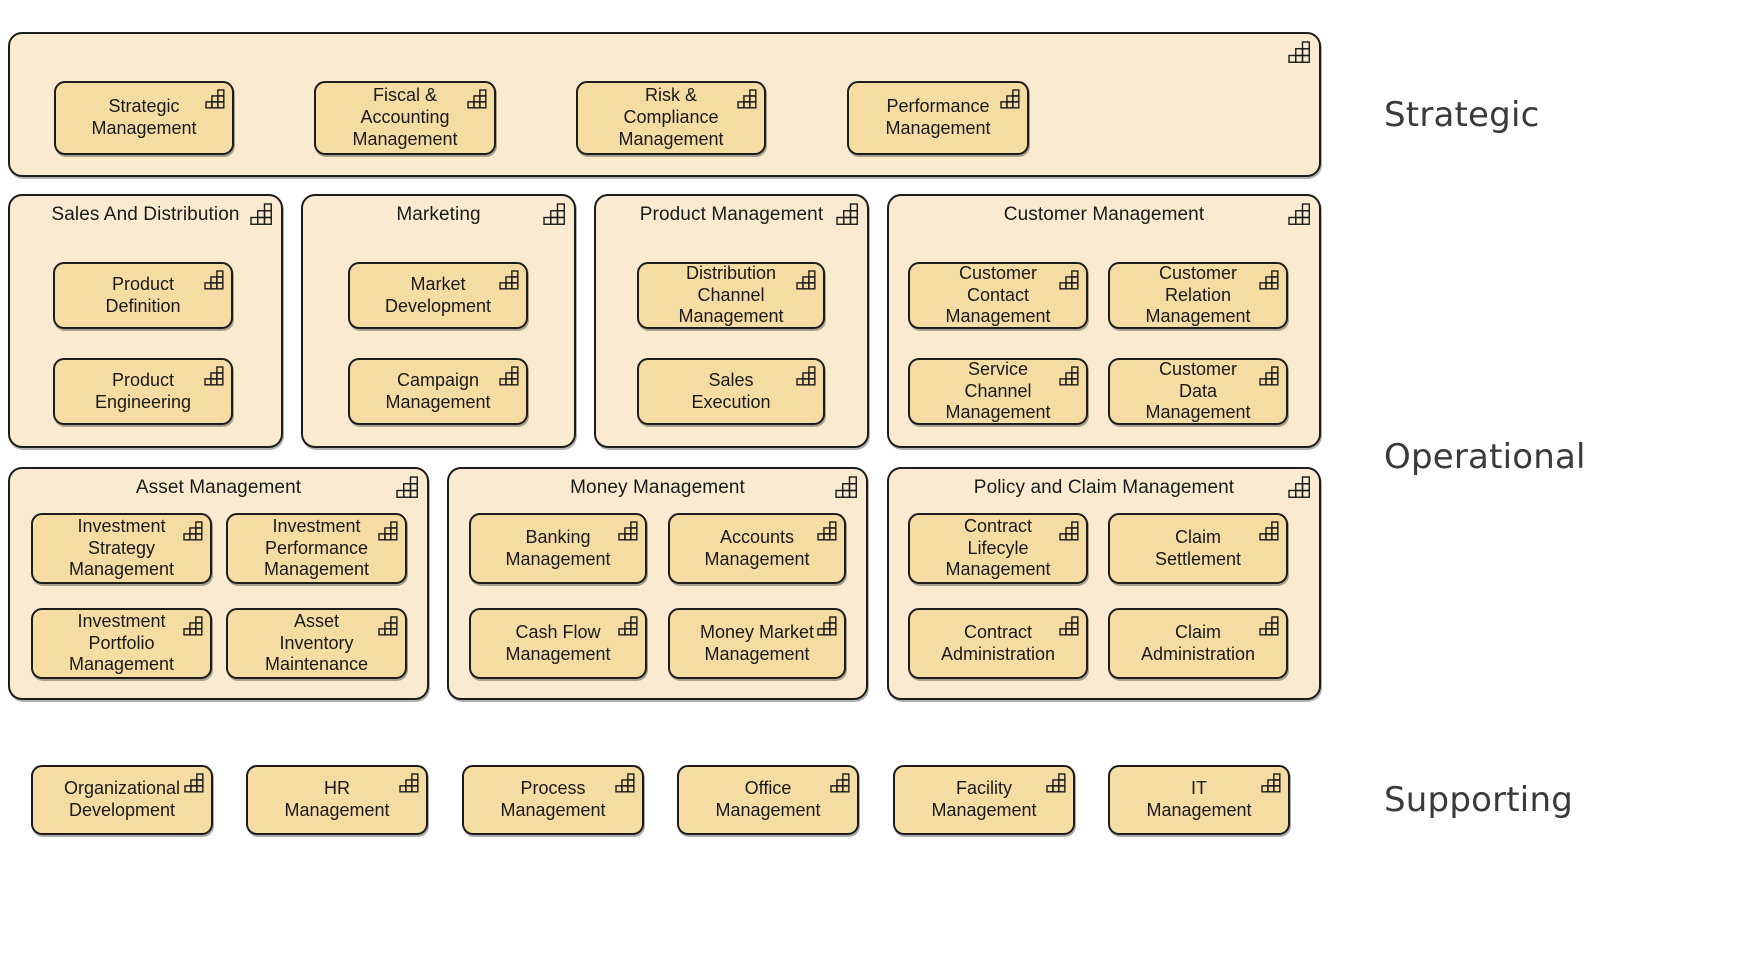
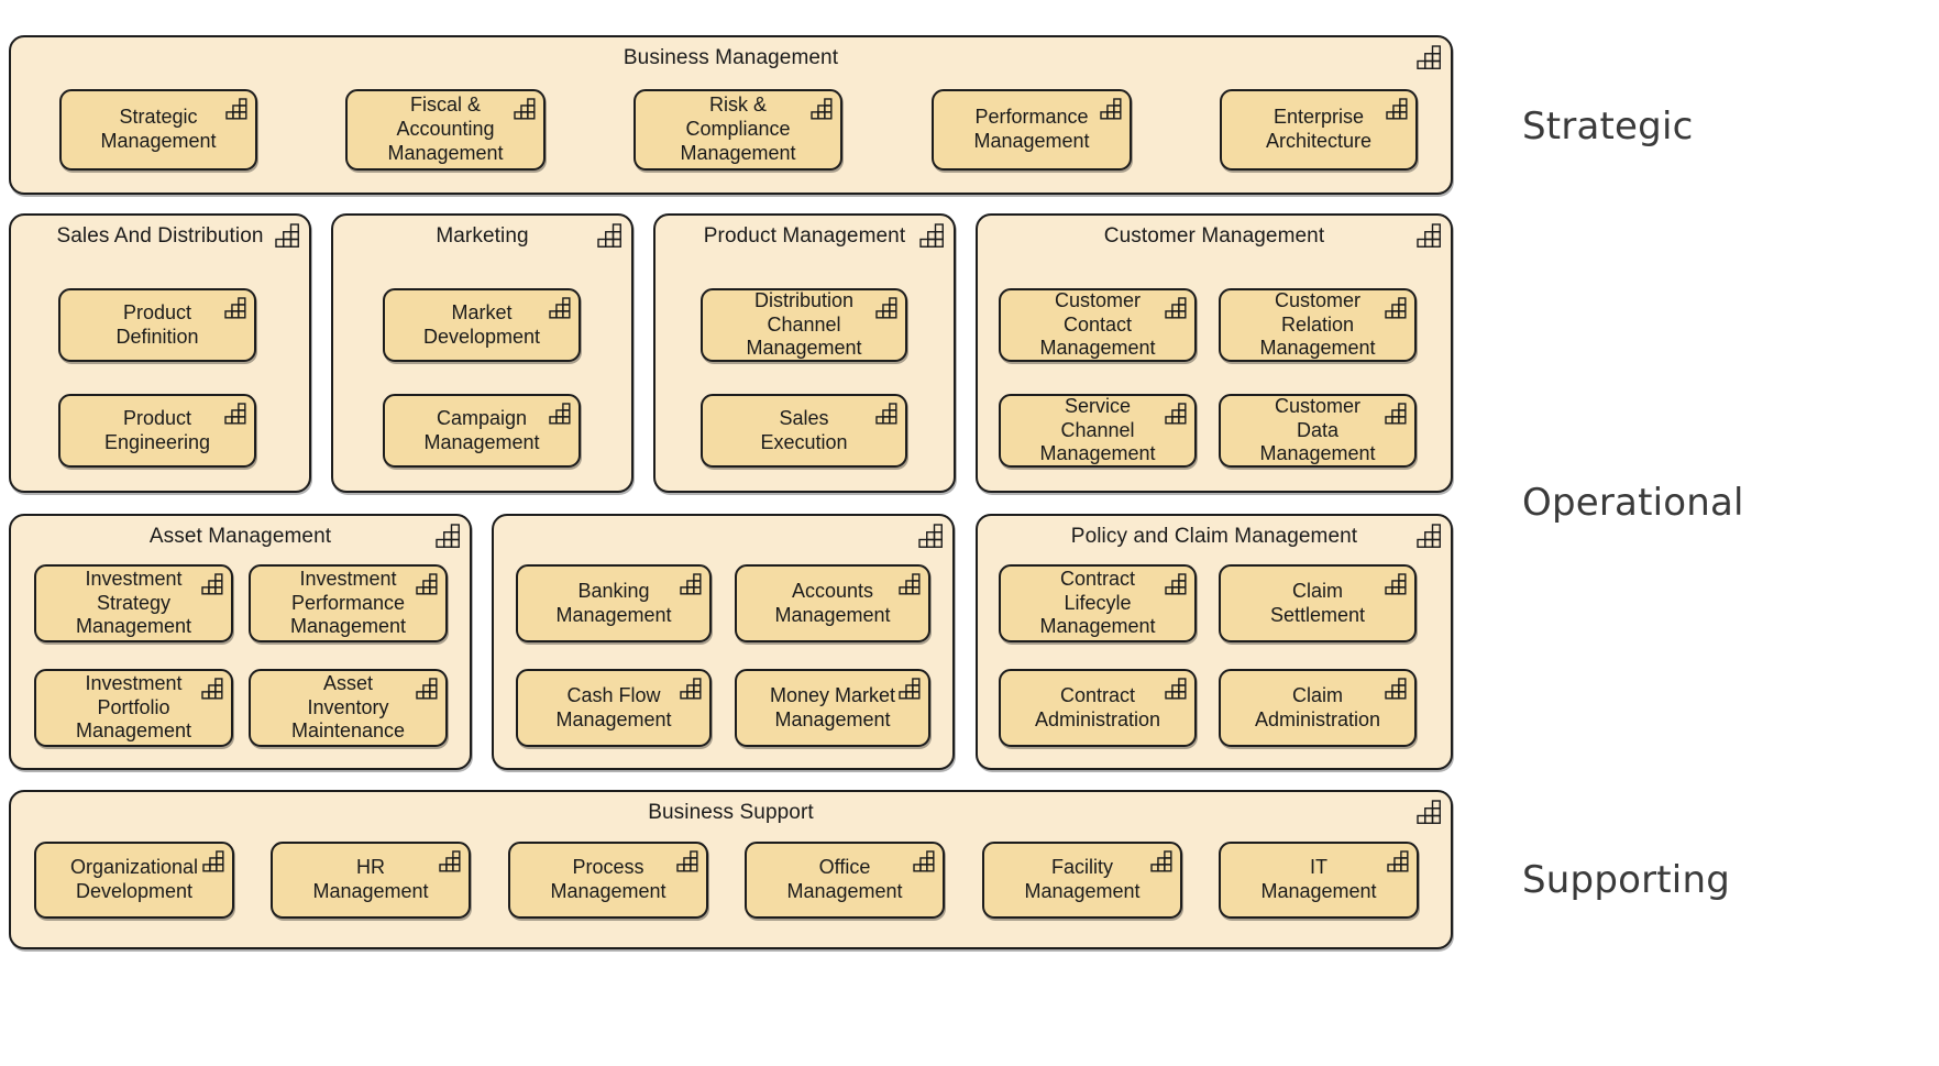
+ Business Management
  Strategic
  Management
  Fiscal &
  Accounting
  Management
  Risk &
  Compliance
  Management
  Performance
  Management
+ Enterprise
+ Architecture
  Sales And Distribution
  Product
  Definition
  Product
  Engineering
  Marketing
  Market
  Development
  Campaign
  Management
  Product Management
  Distribution
  Channel
  Management
  Sales
  Execution
  Customer Management
  Customer
  Contact
  Management
  Customer
  Relation
  Management
  Service
  Channel
  Management
  Customer
  Data
  Management
  Asset Management
  Investment
  Strategy
  Management
  Investment
  Performance
  Management
  Investment
  Portfolio
  Management
  Asset
  Inventory
  Maintenance
- Money Management
  Banking
  Management
  Accounts
  Management
  Cash Flow
  Management
  Money Market
  Management
  Policy and Claim Management
  Contract
  Lifecyle
  Management
  Claim
  Settlement
  Contract
  Administration
  Claim
  Administration
+ Business Support
  Organizational
  Development
  HR
  Management
  Process
  Management
  Office
  Management
  Facility
  Management
  IT
  Management
  Strategic
  Operational
  Supporting
